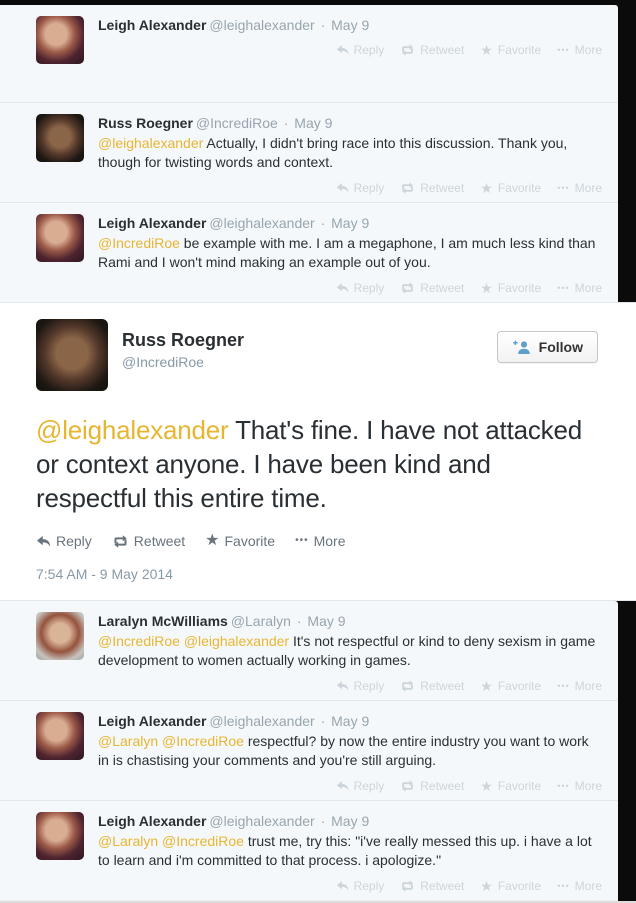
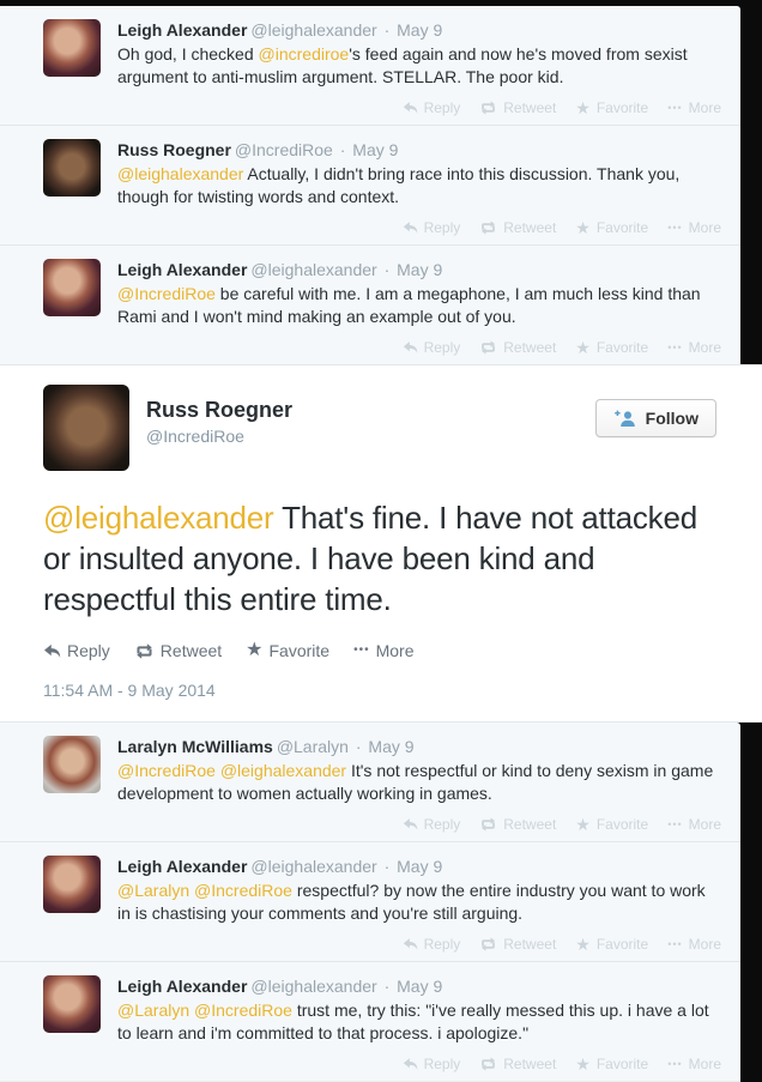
  Leigh Alexander @leighalexander · May 9
+ Oh god, I checked @incrediroe's feed again and now he's moved from sexist argument to anti-muslim argument. STELLAR. The poor kid.
  Reply
  Retweet
  ★
  Favorite
  •••
  More
  Russ Roegner @IncrediRoe · May 9
  @leighalexander Actually, I didn't bring race into this discussion. Thank you, though for twisting words and context.
  Reply
  Retweet
  ★
  Favorite
  •••
  More
  Leigh Alexander @leighalexander · May 9
- @IncrediRoe be example with me. I am a megaphone, I am much less kind than Rami and I won't mind making an example out of you.
+ @IncrediRoe be careful with me. I am a megaphone, I am much less kind than Rami and I won't mind making an example out of you.
  Reply
  Retweet
  ★
  Favorite
  •••
  More
  Russ Roegner
  @IncrediRoe
  Follow
- @leighalexander That's fine. I have not attacked or context anyone. I have been kind and respectful this entire time.
+ @leighalexander That's fine. I have not attacked or insulted anyone. I have been kind and respectful this entire time.
  Reply
  Retweet
  ★
  Favorite
  •••
  More
- 7:54 AM - 9 May 2014
+ 11:54 AM - 9 May 2014
  Laralyn McWilliams @Laralyn · May 9
  @IncrediRoe @leighalexander It's not respectful or kind to deny sexism in game development to women actually working in games.
  Reply
  Retweet
  ★
  Favorite
  •••
  More
  Leigh Alexander @leighalexander · May 9
  @Laralyn @IncrediRoe respectful? by now the entire industry you want to work in is chastising your comments and you're still arguing.
  Reply
  Retweet
  ★
  Favorite
  •••
  More
  Leigh Alexander @leighalexander · May 9
  @Laralyn @IncrediRoe trust me, try this: "i've really messed this up. i have a lot to learn and i'm committed to that process. i apologize."
  Reply
  Retweet
  ★
  Favorite
  •••
  More
